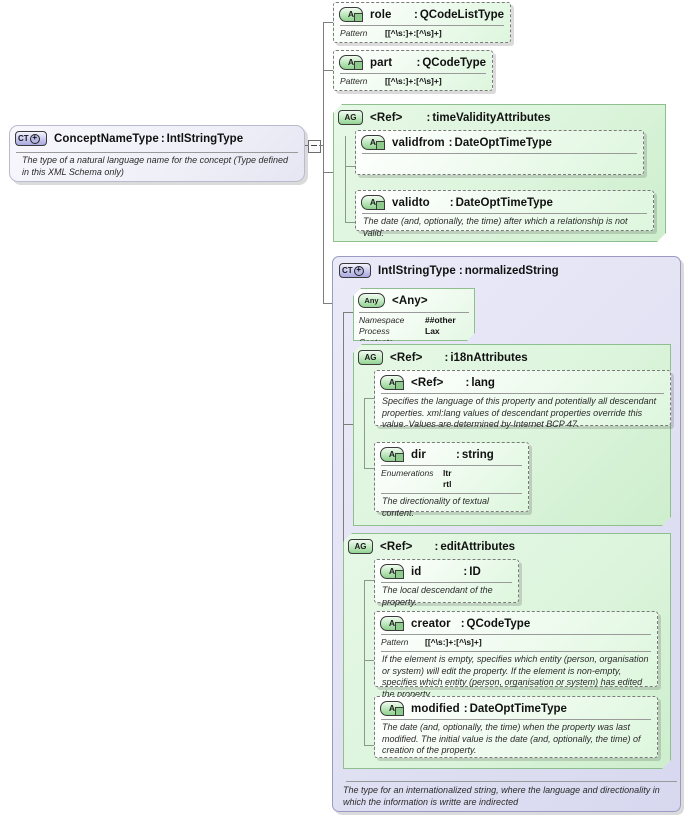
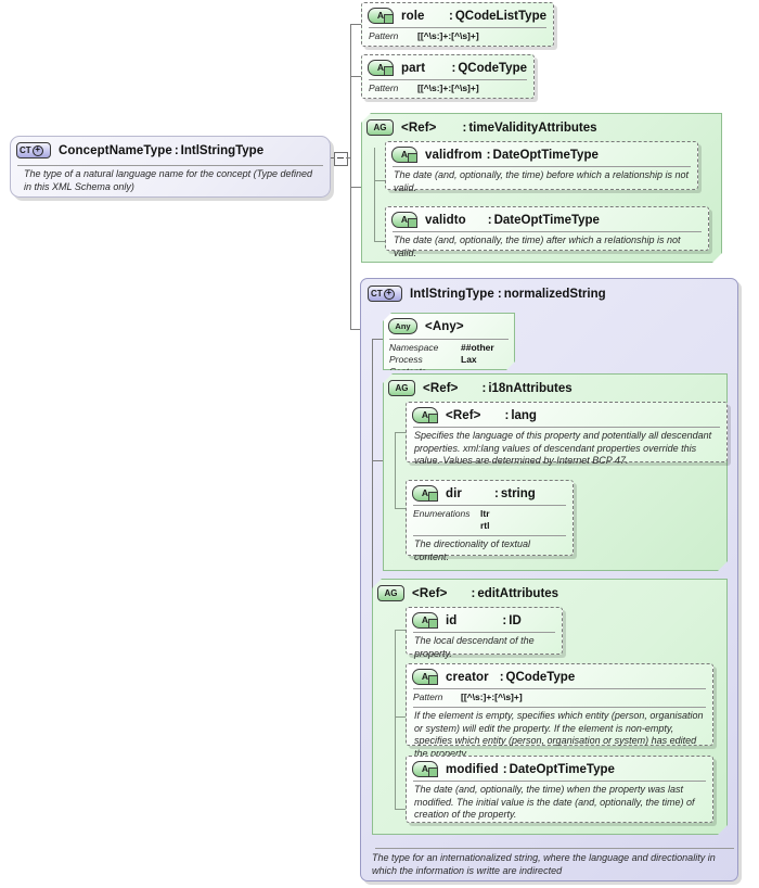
  CT
  ConceptNameType
  :
  IntlStringType
  The type of a natural language name for the concept (Type defined in this XML Schema only)
  A
  role
  :
  QCodeListType
  Pattern
  [[^\s:]+:[^\s]+]
  A
  part
  :
  QCodeType
  Pattern
  [[^\s:]+:[^\s]+]
  AG
  <Ref>
  :
  timeValidityAttributes
  A
  validfrom
  :
  DateOptTimeType
+ The date (and, optionally, the time) before which a relationship is not valid.
  A
  validto
  :
  DateOptTimeType
  The date (and, optionally, the time) after which a relationship is not valid.
  CT
  IntlStringType
  :
  normalizedString
  The type for an internationalized string, where the language and directionality in which the information is writte are indirected
  Any
  <Any>
  Namespace
  ##other
  Lax
  AG
  <Ref>
  :
  i18nAttributes
  A
  <Ref>
  :
  lang
  Specifies the language of this property and potentially all descendant properties. xml:lang values of descendant properties override this value. Values are determined by Internet BCP 47.
  A
  dir
  :
  string
  Enumerations
  ltr
  rtl
  The directionality of textual content.
  AG
  <Ref>
  :
  editAttributes
  A
  id
  :
  ID
  The local descendant of the property.
  A
  creator
  :
  QCodeType
  Pattern
  [[^\s:]+:[^\s]+]
  If the element is empty, specifies which entity (person, organisation or system) will edit the property. If the element is non-empty, specifies which entity (person, organisation or system) has edited the property.
  A
  modified
  :
  DateOptTimeType
  The date (and, optionally, the time) when the property was last modified. The initial value is the date (and, optionally, the time) of creation of the property.
